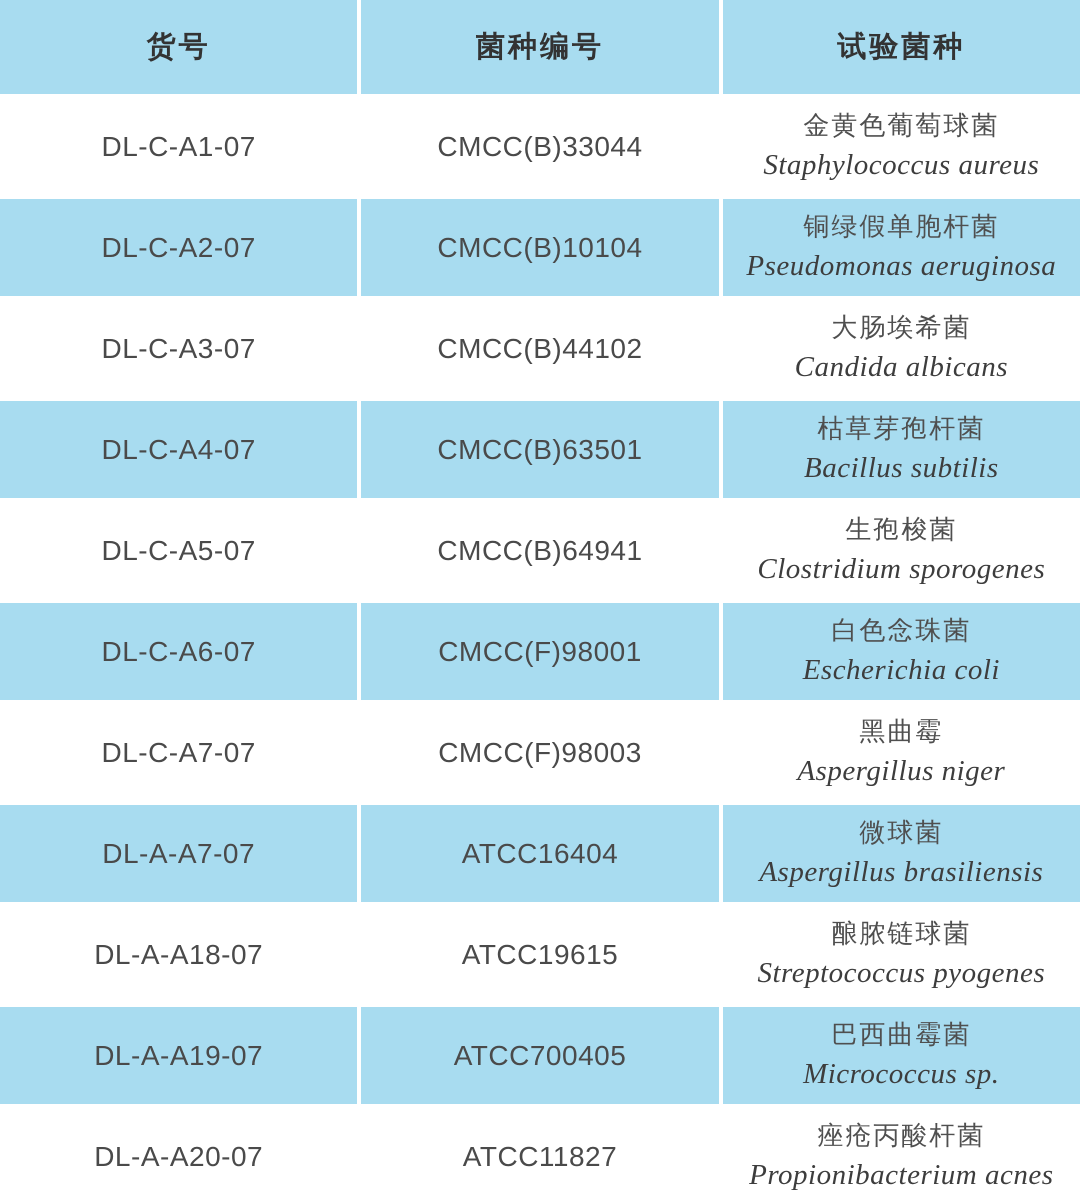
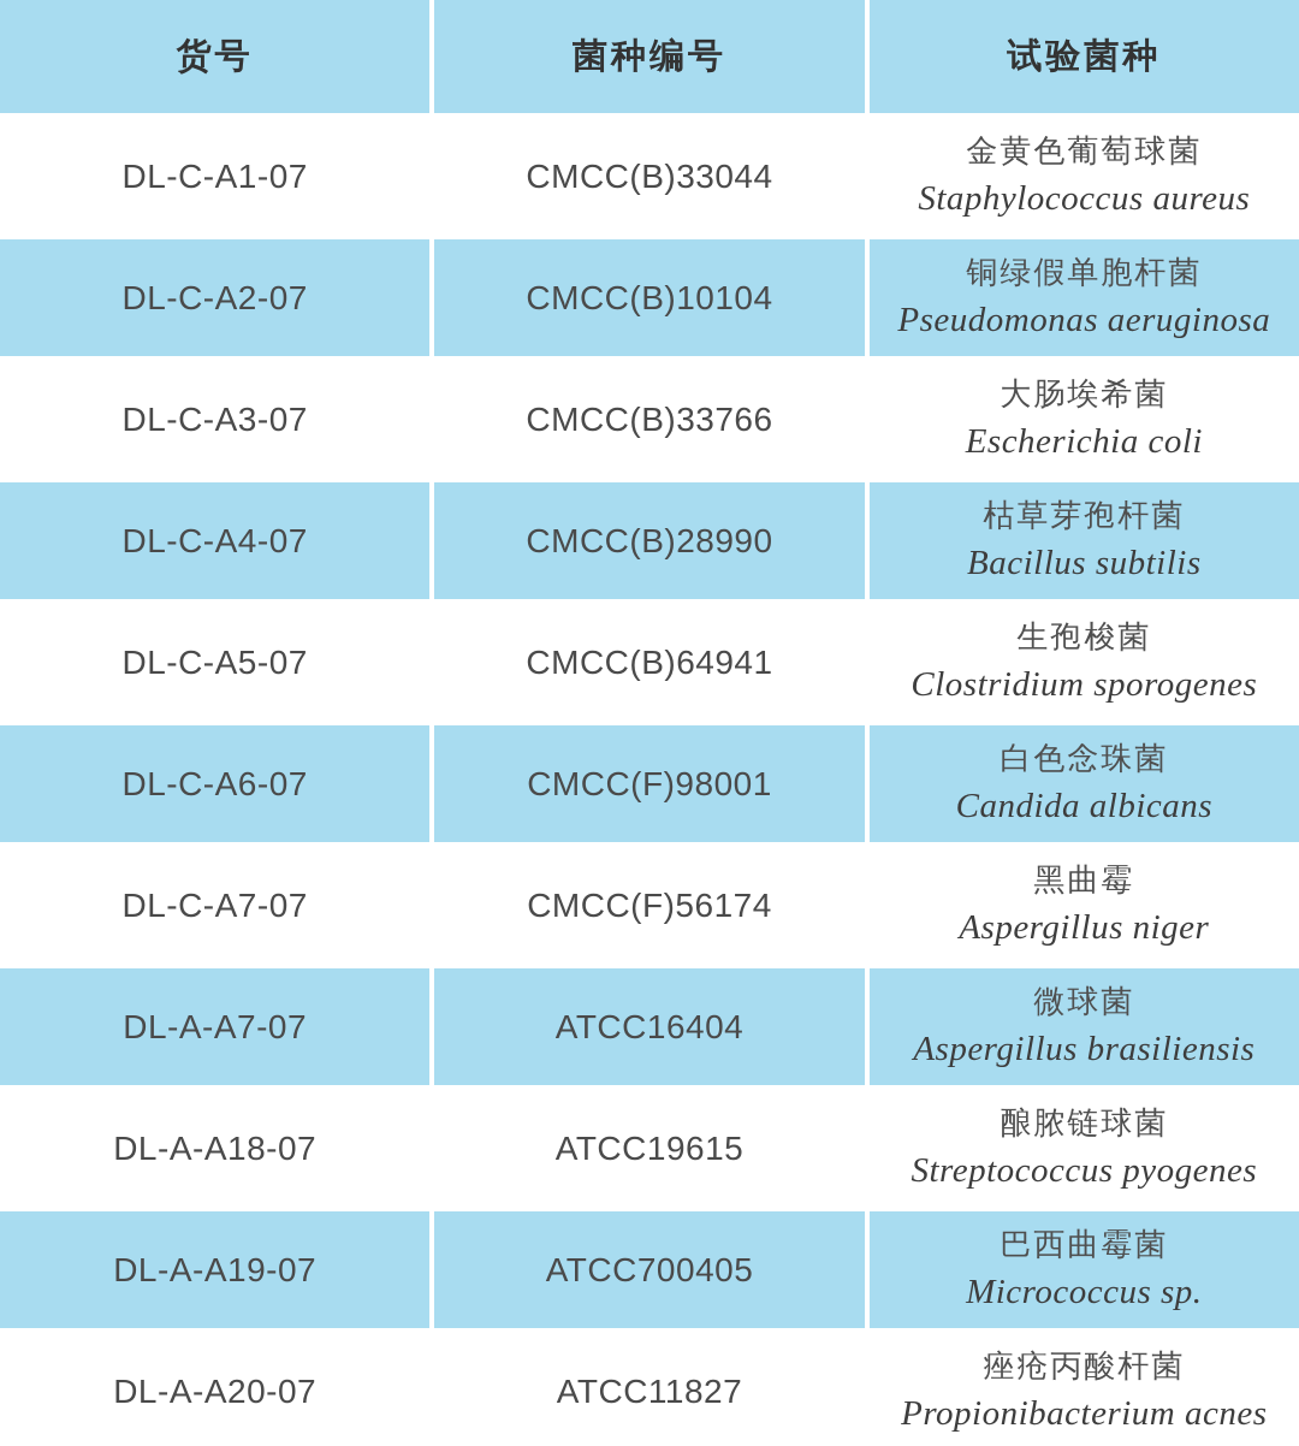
  货号
  菌种编号
  试验菌种
  DL-C-A1-07
  CMCC(B)33044
  金黄色葡萄球菌
  Staphylococcus aureus
  DL-C-A2-07
  CMCC(B)10104
  铜绿假单胞杆菌
  Pseudomonas aeruginosa
  DL-C-A3-07
- CMCC(B)44102
+ CMCC(B)33766
  大肠埃希菌
- Candida albicans
+ Escherichia coli
  DL-C-A4-07
- CMCC(B)63501
+ CMCC(B)28990
  枯草芽孢杆菌
  Bacillus subtilis
  DL-C-A5-07
  CMCC(B)64941
  生孢梭菌
  Clostridium sporogenes
  DL-C-A6-07
  CMCC(F)98001
  白色念珠菌
- Escherichia coli
+ Candida albicans
  DL-C-A7-07
- CMCC(F)98003
+ CMCC(F)56174
  黑曲霉
  Aspergillus niger
  DL-A-A7-07
  ATCC16404
  微球菌
  Aspergillus brasiliensis
  DL-A-A18-07
  ATCC19615
  酿脓链球菌
  Streptococcus pyogenes
  DL-A-A19-07
  ATCC700405
  巴西曲霉菌
  Micrococcus sp.
  DL-A-A20-07
  ATCC11827
  痤疮丙酸杆菌
  Propionibacterium acnes
